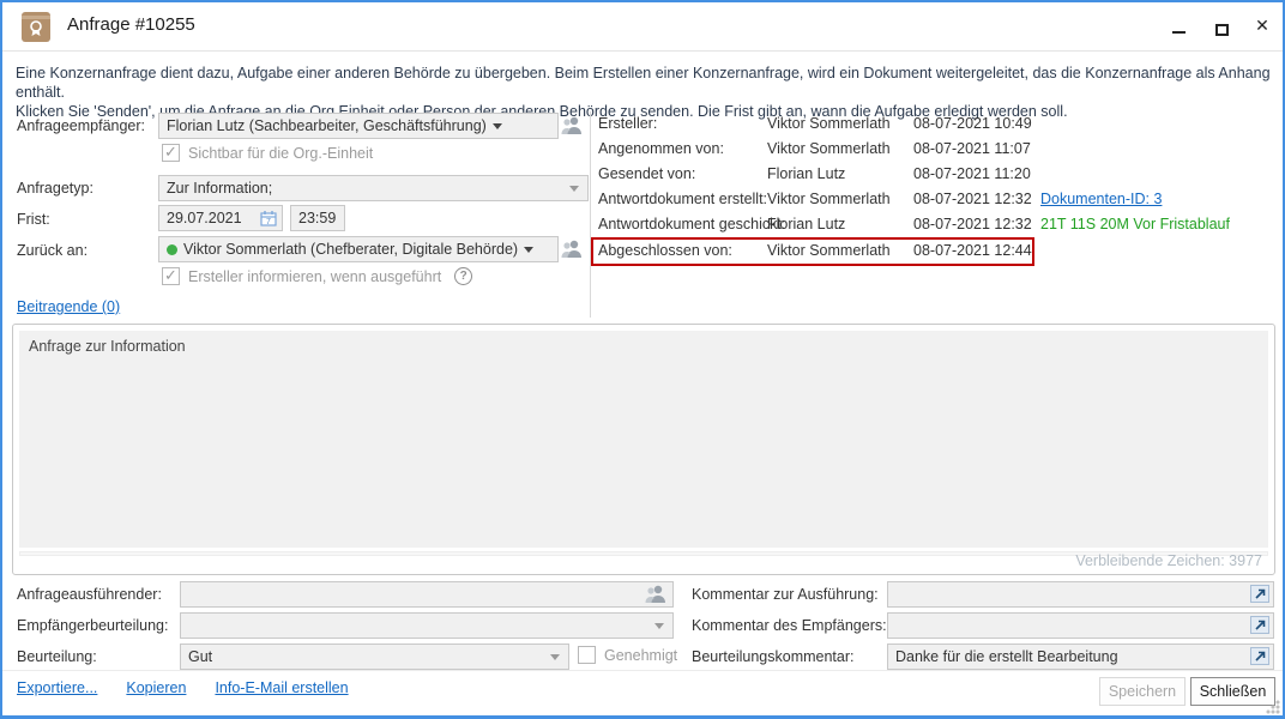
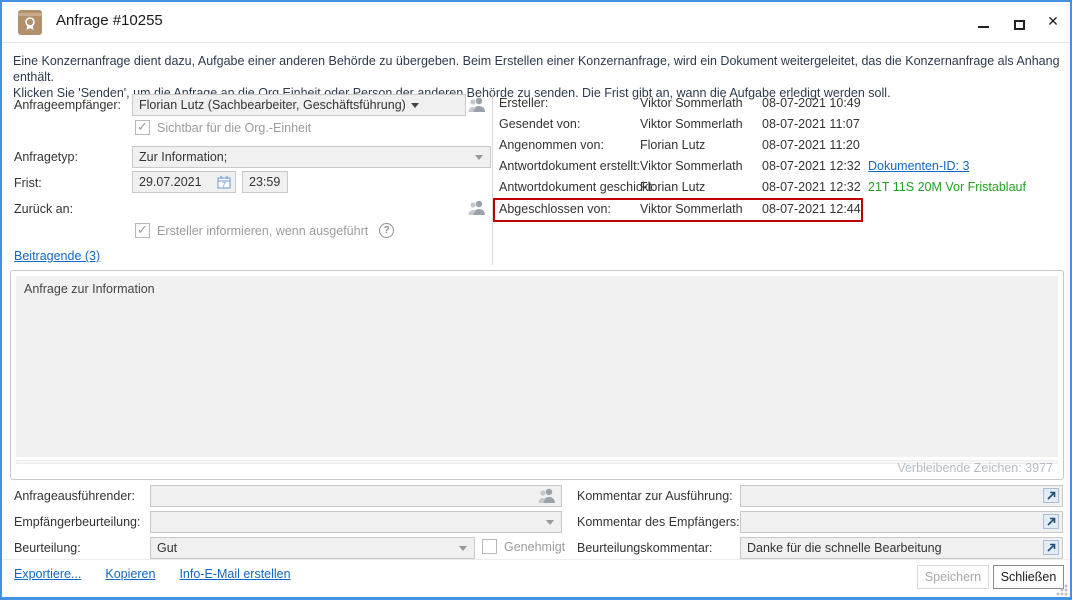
  Anfrage #10255
  ✕
  Eine Konzernanfrage dient dazu, Aufgabe einer anderen Behörde zu übergeben. Beim Erstellen einer Konzernanfrage, wird ein Dokument weitergeleitet, das die Konzernanfrage als Anhang enthält.
  Klicken Sie 'Senden', um die Anfrage an die Org.Einheit oder Person der anderen Behrde zu senden. Die Frist gibt an, wann die Aufgabe erledigt werden soll.
  Anfrageempfänger:
  Florian Lutz (Sachbearbeiter, Geschäftsführung)
  Sichtbar für die Org.-Einheit
  Anfragetyp:
  Zur Information;
  Frist:
  29.07.2021
  23:59
  Zurück an:
- Viktor Sommerlath (Chefberater, Digitale Behörde)
  Ersteller informieren, wenn ausgeführt
  ?
- Beitragende (0)
+ Beitragende (3)
  Ersteller:
  Viktor Sommerlath
  08-07-2021 10:49
- Angenommen von:
+ Gesendet von:
  Viktor Sommerlath
  08-07-2021 11:07
- Gesendet von:
+ Angenommen von:
  Florian Lutz
  08-07-2021 11:20
  Antwortdokument erstellt:
  Viktor Sommerlath
  08-07-2021 12:32
  Dokumenten-ID: 3
  Antwortdokument geschic
  Florian Lutz
  08-07-2021 12:32
  21T 11S 20M Vor Fristablauf
  Abgeschlossen von:
  Viktor Sommerlath
  08-07-2021 12:44
  Anfrage zur Information
  Verbleibende Zeichen: 3977
  Anfrageausführender:
  Empfängerbeurteilung:
  Beurteilung:
  Gut
  Genehmigt
  Kommentar zur Ausführung:
  Kommentar des Empfängers:
  Beurteilungskommentar:
- Danke für die erstellt Bearbeitung
+ Danke für die schnelle Bearbeitung
  Exportiere...
  Kopieren
  Info-E-Mail erstellen
  Speichern
  Schließen
